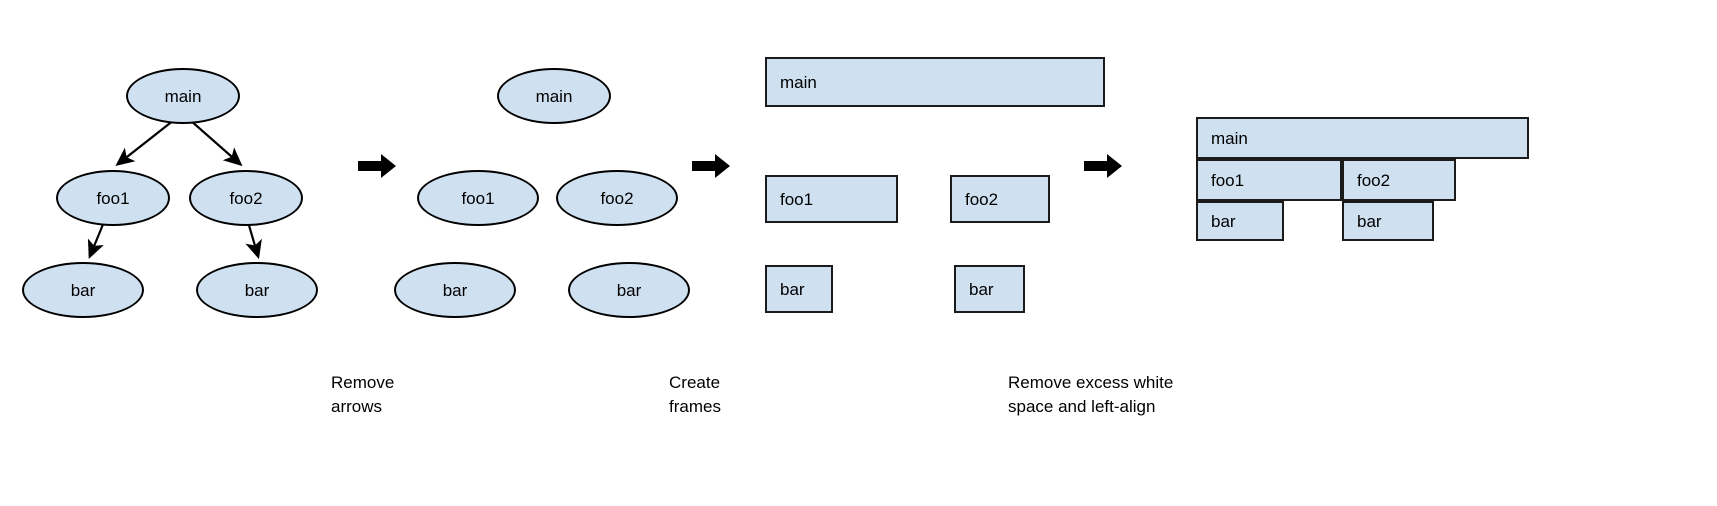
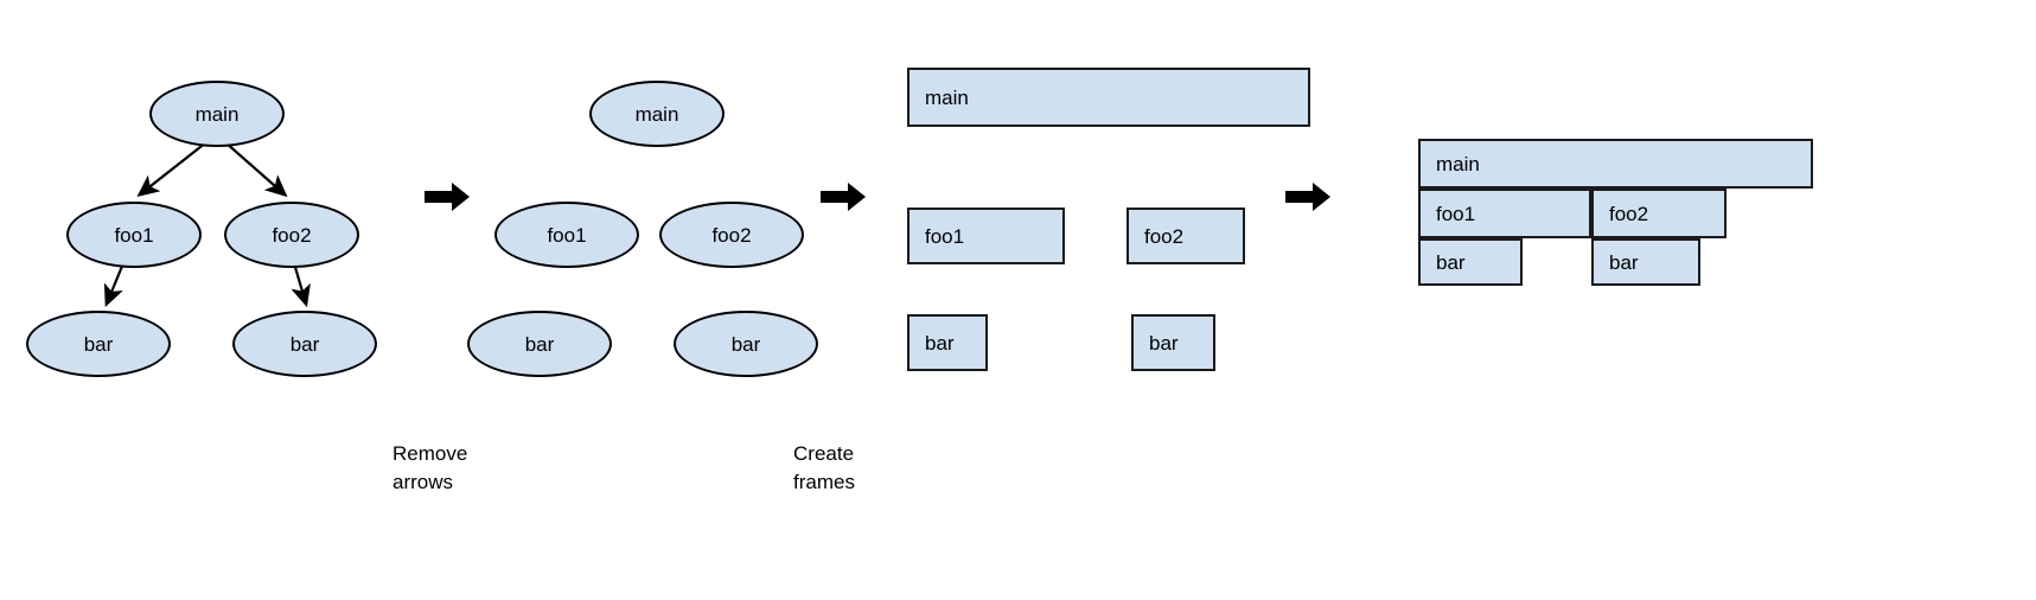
  main
  foo1
  foo2
  bar
  bar
  main
  foo1
  foo2
  bar
  bar
  main
  foo1
  foo2
  bar
  bar
  main
  foo1
  foo2
  bar
  bar
  Remove
  arrows
  Create
  frames
- Remove excess white
- space and left-align
